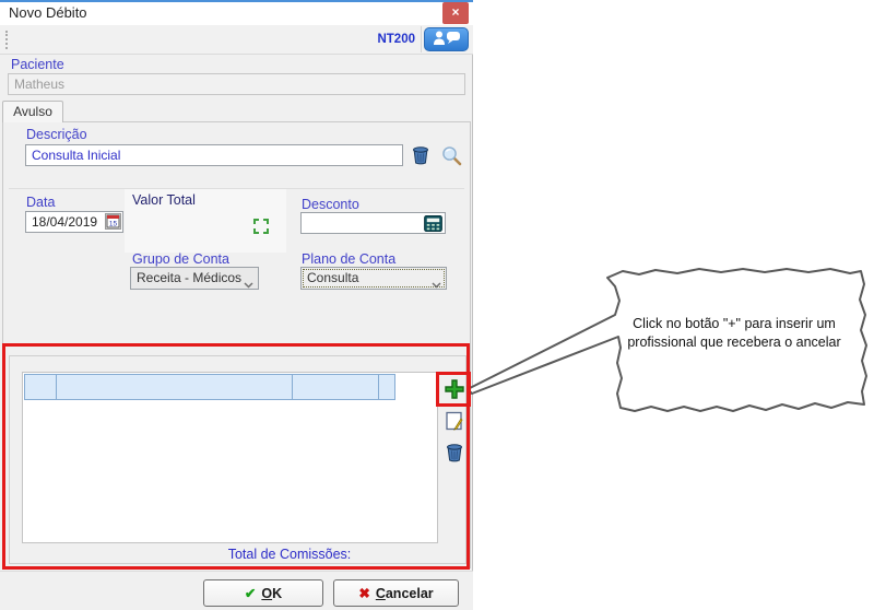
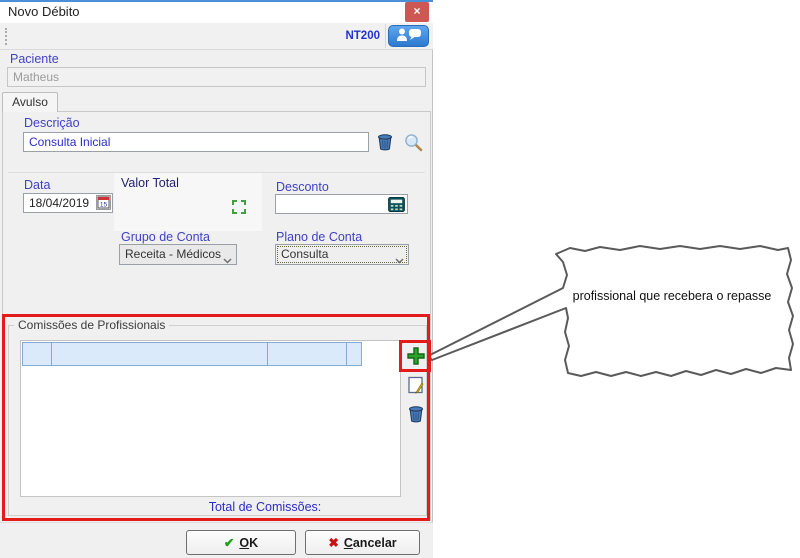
  Novo Débito
  ×
  NT200
  Paciente
  Matheus
  Avulso
  Descrição
  Consulta Inicial
  Data
  18/04/2019
  Valor Total
  Desconto
  Grupo de Conta
  Receita - Médicos
  Plano de Conta
  Consulta
+ Comissões de Profissionais
  Total de Comissões:
  ✔ OK
  ✖ Cancelar
- Click no botão "+" para inserir um
- profissional que recebera o ancelar
+ profissional que recebera o repasse
